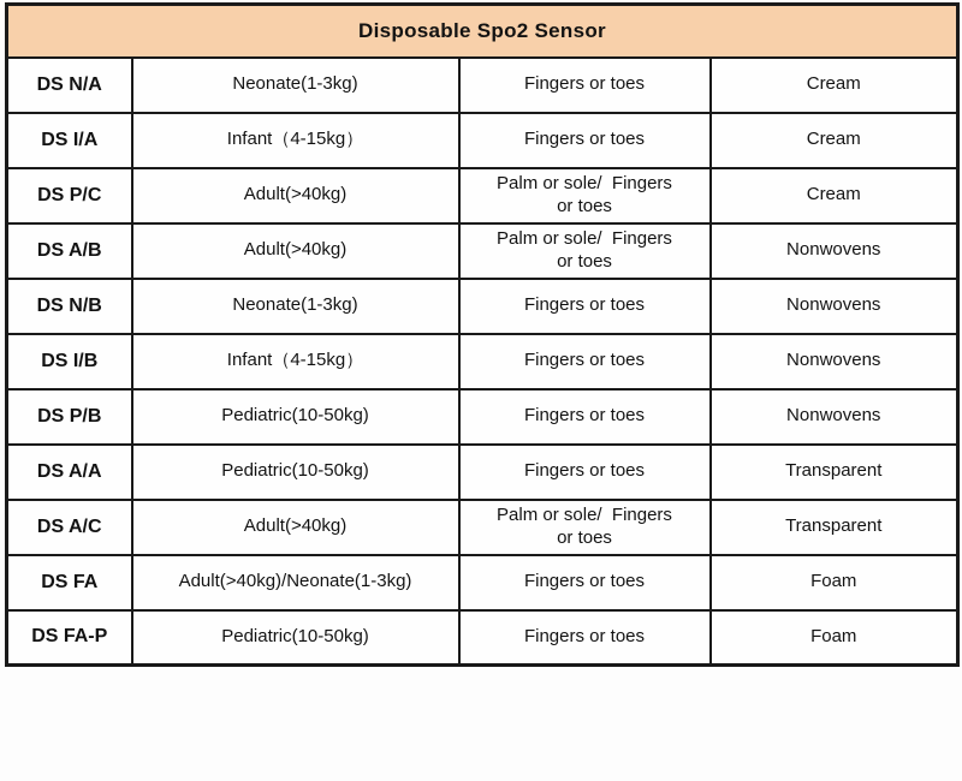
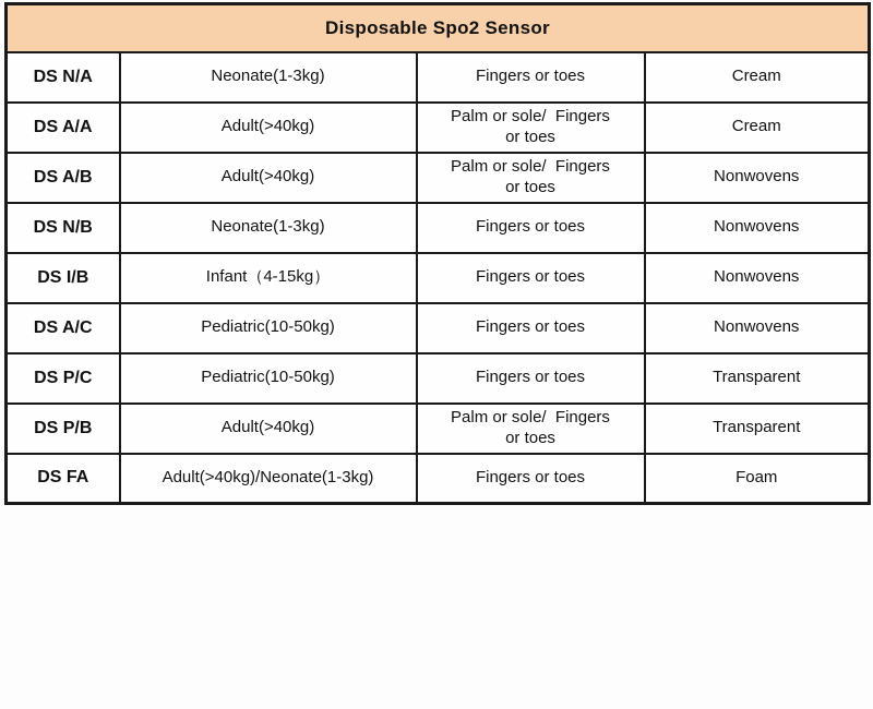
  Disposable Spo2 Sensor
  DS N/A	Neonate(1-3kg)	Fingers or toes	Cream
- DS I/A	Infant（4-15kg）	Fingers or toes	Cream
- DS P/C	Adult(>40kg)	Palm or sole/ Fingers or toes	Cream
+ DS A/A	Adult(>40kg)	Palm or sole/ Fingers or toes	Cream
  DS A/B	Adult(>40kg)	Palm or sole/ Fingers or toes	Nonwovens
  DS N/B	Neonate(1-3kg)	Fingers or toes	Nonwovens
  DS I/B	Infant（4-15kg）	Fingers or toes	Nonwovens
- DS P/B	Pediatric(10-50kg)	Fingers or toes	Nonwovens
+ DS A/C	Pediatric(10-50kg)	Fingers or toes	Nonwovens
- DS A/A	Pediatric(10-50kg)	Fingers or toes	Transparent
+ DS P/C	Pediatric(10-50kg)	Fingers or toes	Transparent
- DS A/C	Adult(>40kg)	Palm or sole/ Fingers or toes	Transparent
+ DS P/B	Adult(>40kg)	Palm or sole/ Fingers or toes	Transparent
  DS FA	Adult(>40kg)/Neonate(1-3kg)	Fingers or toes	Foam
- DS FA-P	Pediatric(10-50kg)	Fingers or toes	Foam
